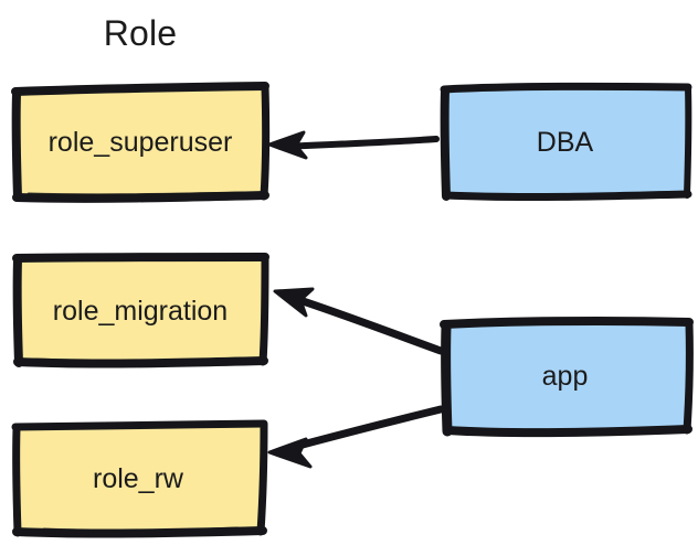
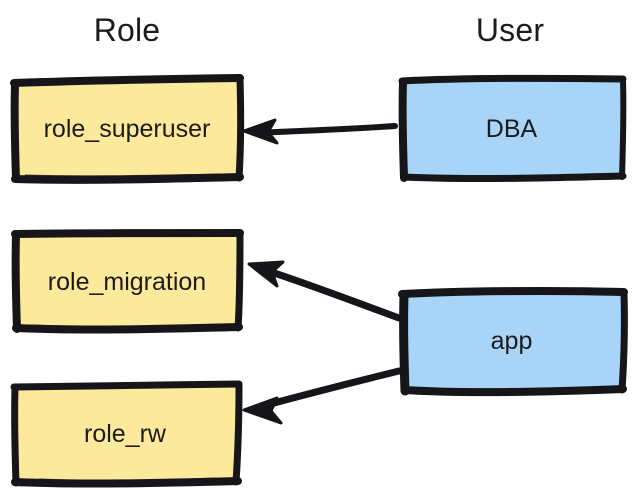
  Role
+ User
  role_superuser
  role_migration
  role_rw
  DBA
  app
